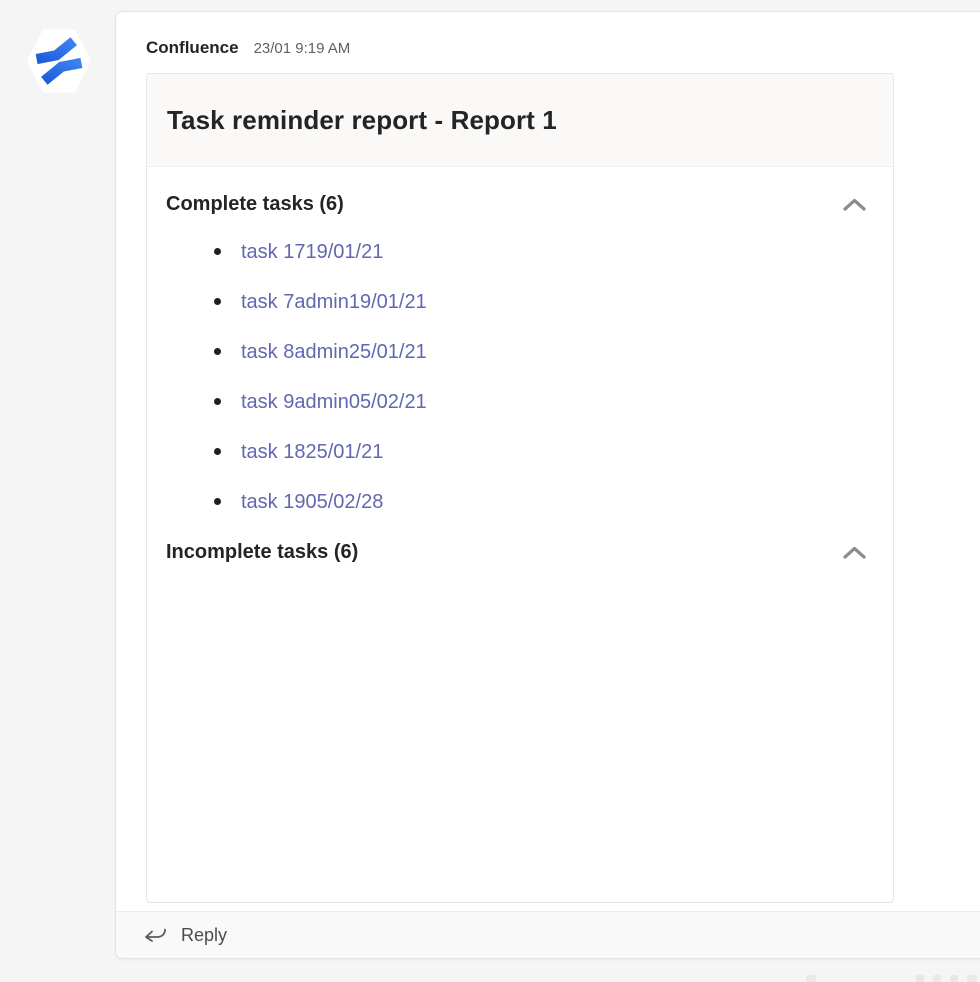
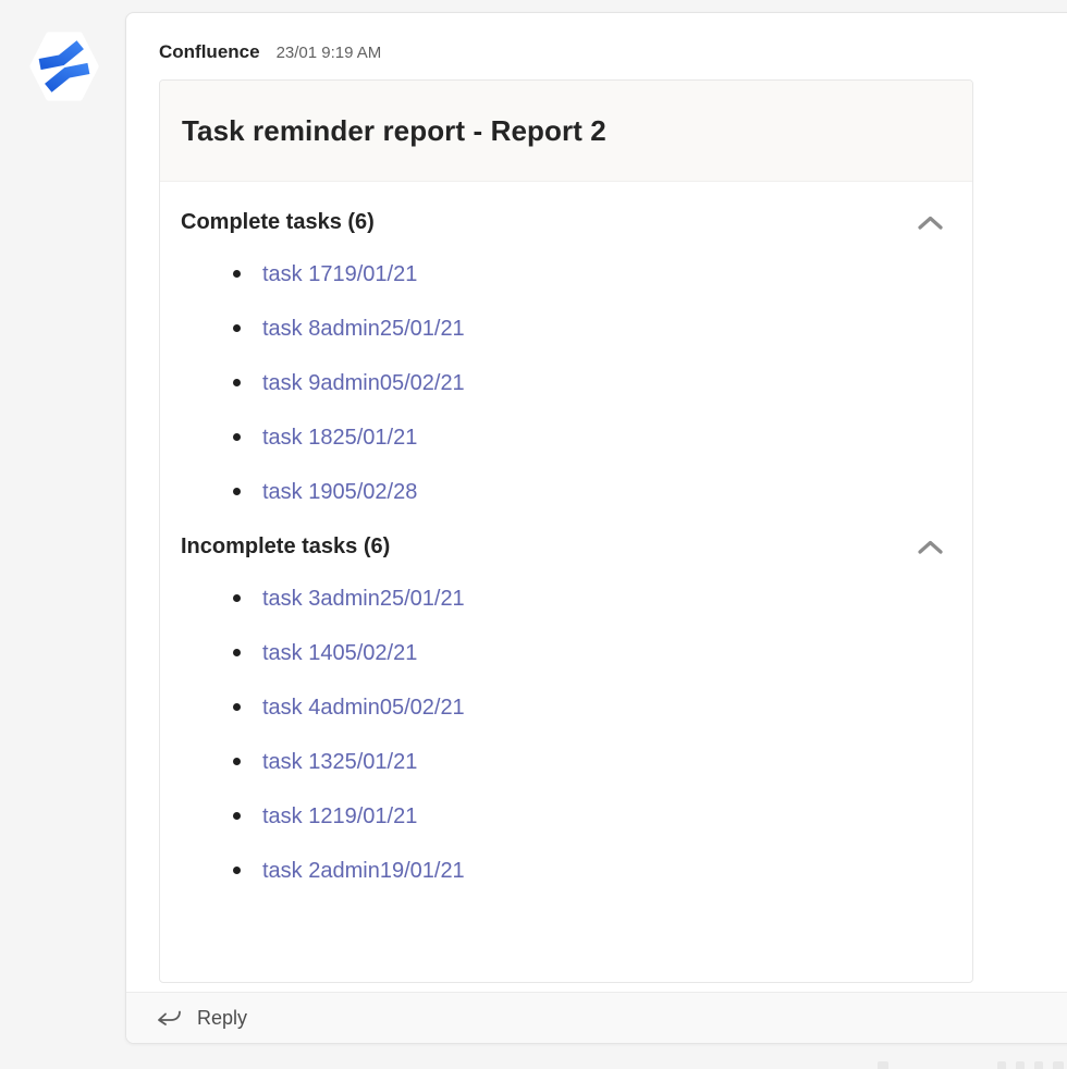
  Confluence
  23/01 9:19 AM
- Task reminder report - Report 1
+ Task reminder report - Report 2
  Complete tasks (6)
  task 1719/01/21
- task 7admin19/01/21
  task 8admin25/01/21
  task 9admin05/02/21
  task 1825/01/21
  task 1905/02/28
  Incomplete tasks (6)
+ task 3admin25/01/21
+ task 1405/02/21
+ task 4admin05/02/21
+ task 1325/01/21
+ task 1219/01/21
+ task 2admin19/01/21
  Reply
